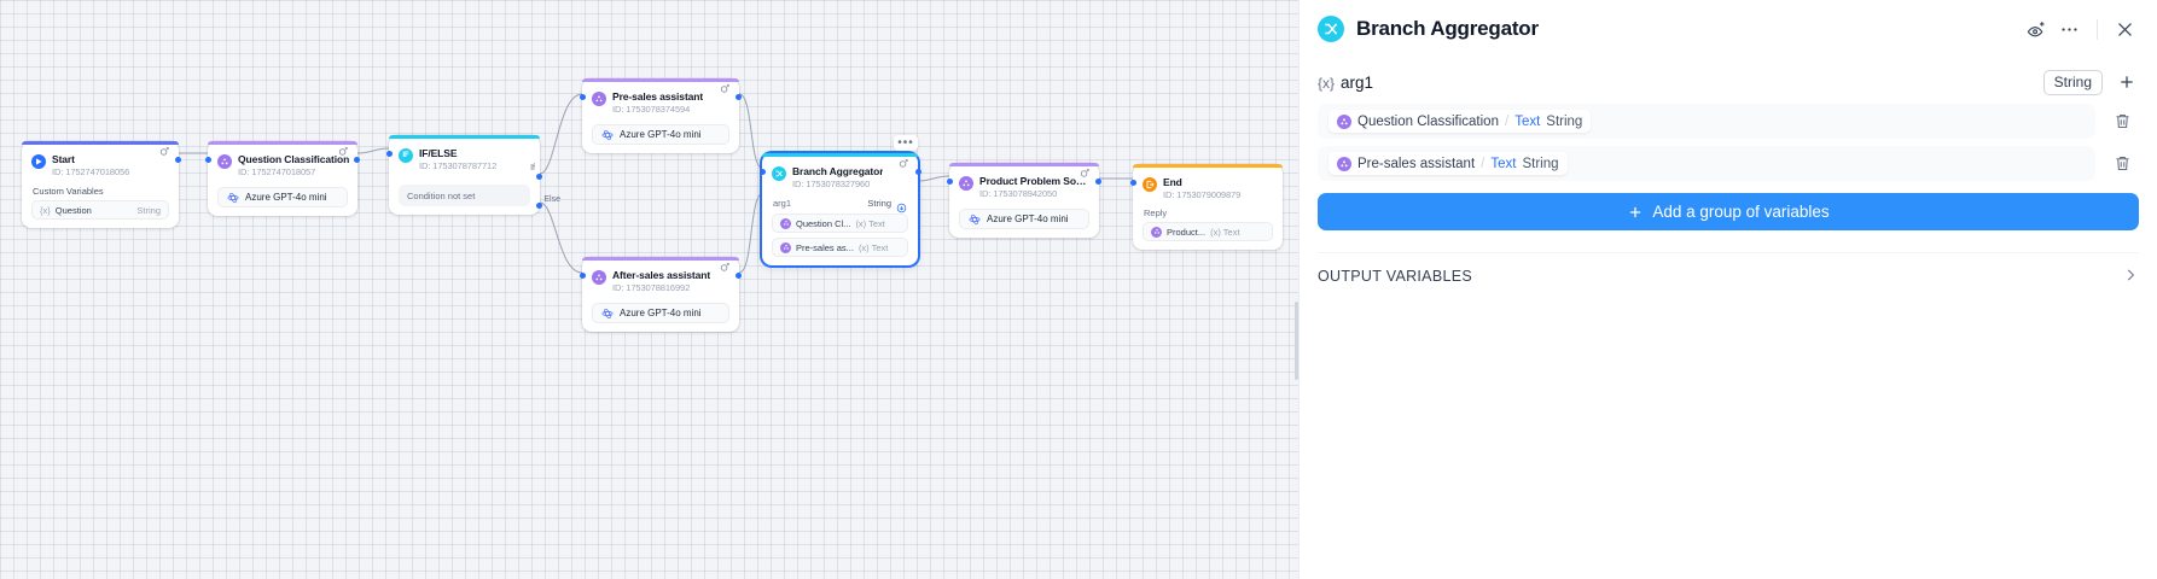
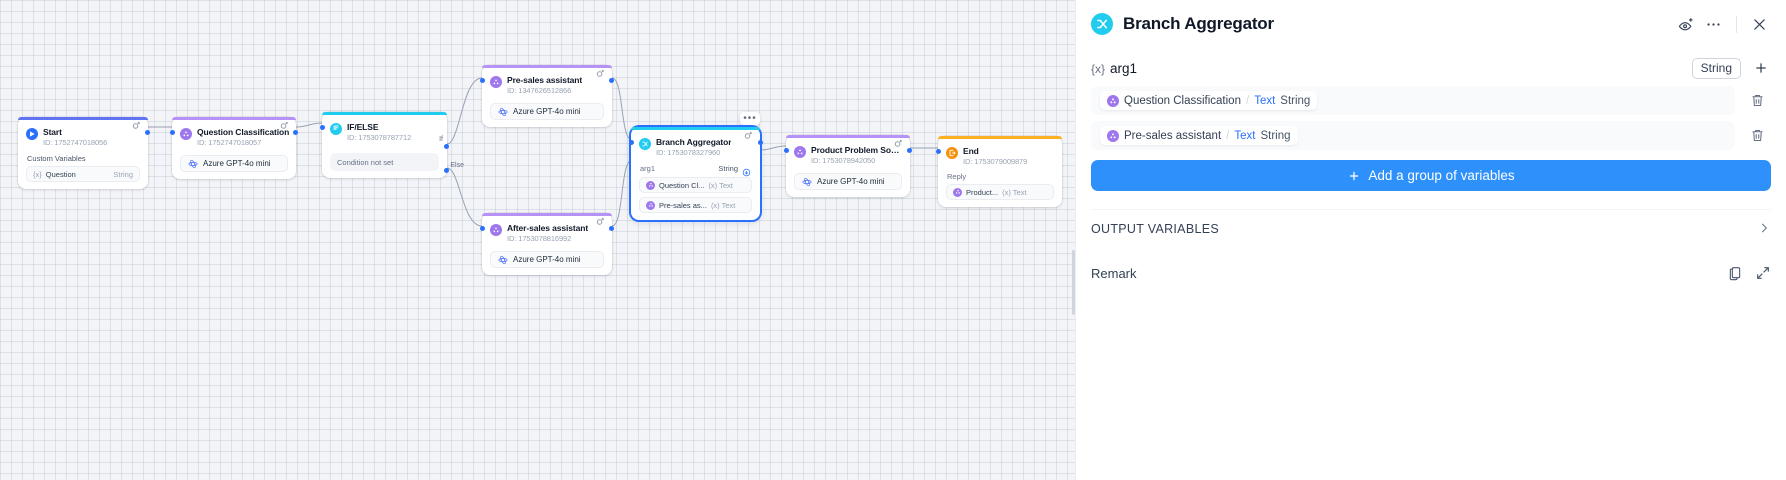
  Start
  ID: 1752747018056
  Custom Variables
  {x}
  Question
  String
  Question Classification
  ID: 1752747018057
  Azure GPT-4o mini
  IF/ELSE
  ID: 1753078787712
  Condition not set
  Pre-sales assistant
- ID: 1753078374594
+ ID: 1347626512866
  Azure GPT-4o mini
  After-sales assistant
  ID: 1753078816992
  Azure GPT-4o mini
  •••
  Branch Aggregator
  ID: 1753078327960
  arg1
  String
  Question Cl...
  (x) Text
  Pre-sales as...
  (x) Text
  Product Problem Solvi
  ID: 1753078942050
  Azure GPT-4o mini
  End
  ID: 1753079009879
  Reply
  Product...
  (x) Text
  Branch Aggregator
  {x}
  arg1
  String
  Question Classification
  /
  Text
  String
  Pre-sales assistant
  /
  Text
  String
  Add a group of variables
  OUTPUT VARIABLES
+ Remark
